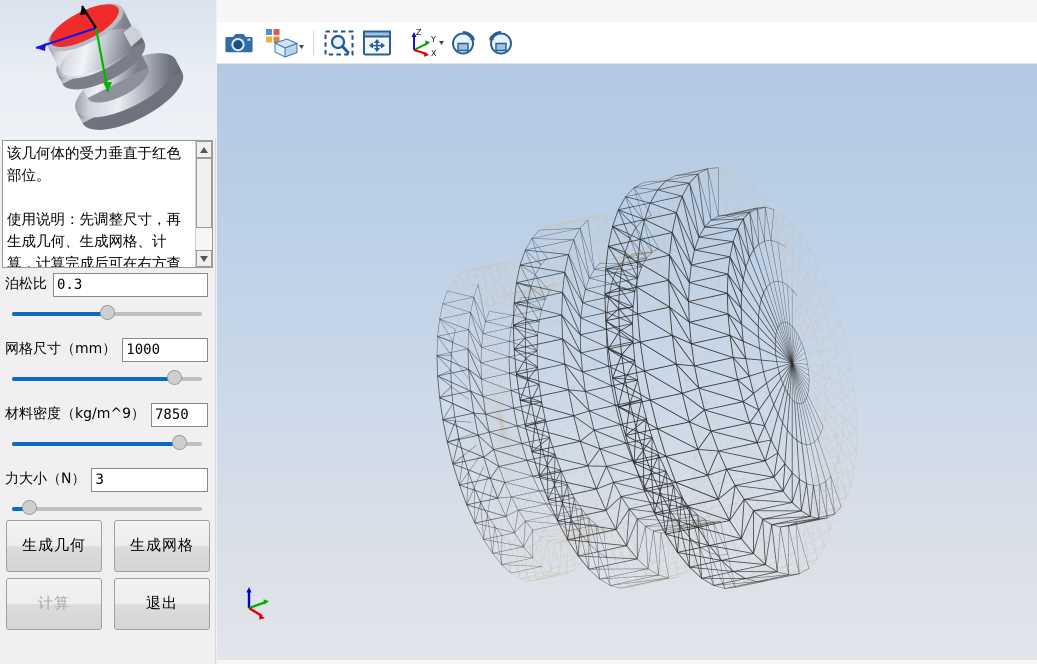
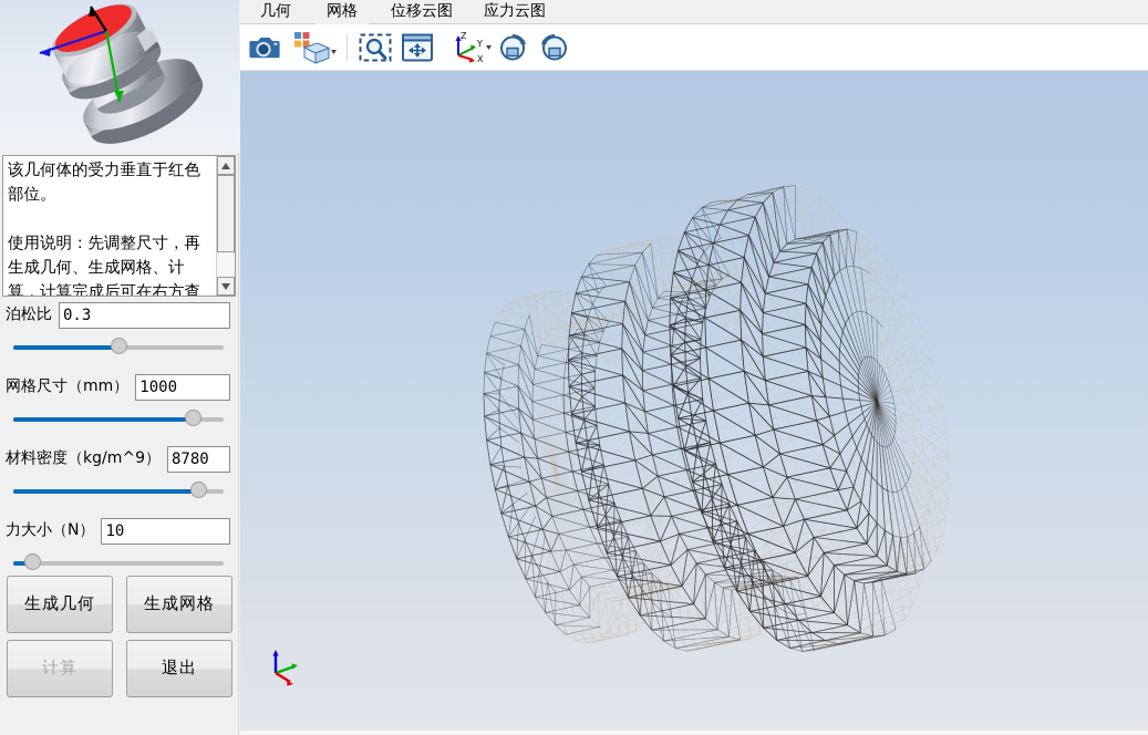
  该几何体的受力垂直于红色部位。
  使用说明：先调整尺寸，再生成几何、生成网格、计算，计算完成后可在右方查
  泊松比
  0.3
  网格尺寸（mm）
  1000
  材料密度（kg/m^9）
- 7850
+ 8780
  力大小（N）
- 3
+ 10
  生成几何
  生成网格
  计算
  退出
+ 几何
+ 网格
+ 位移云图
+ 应力云图
  Z
  Y
  X
